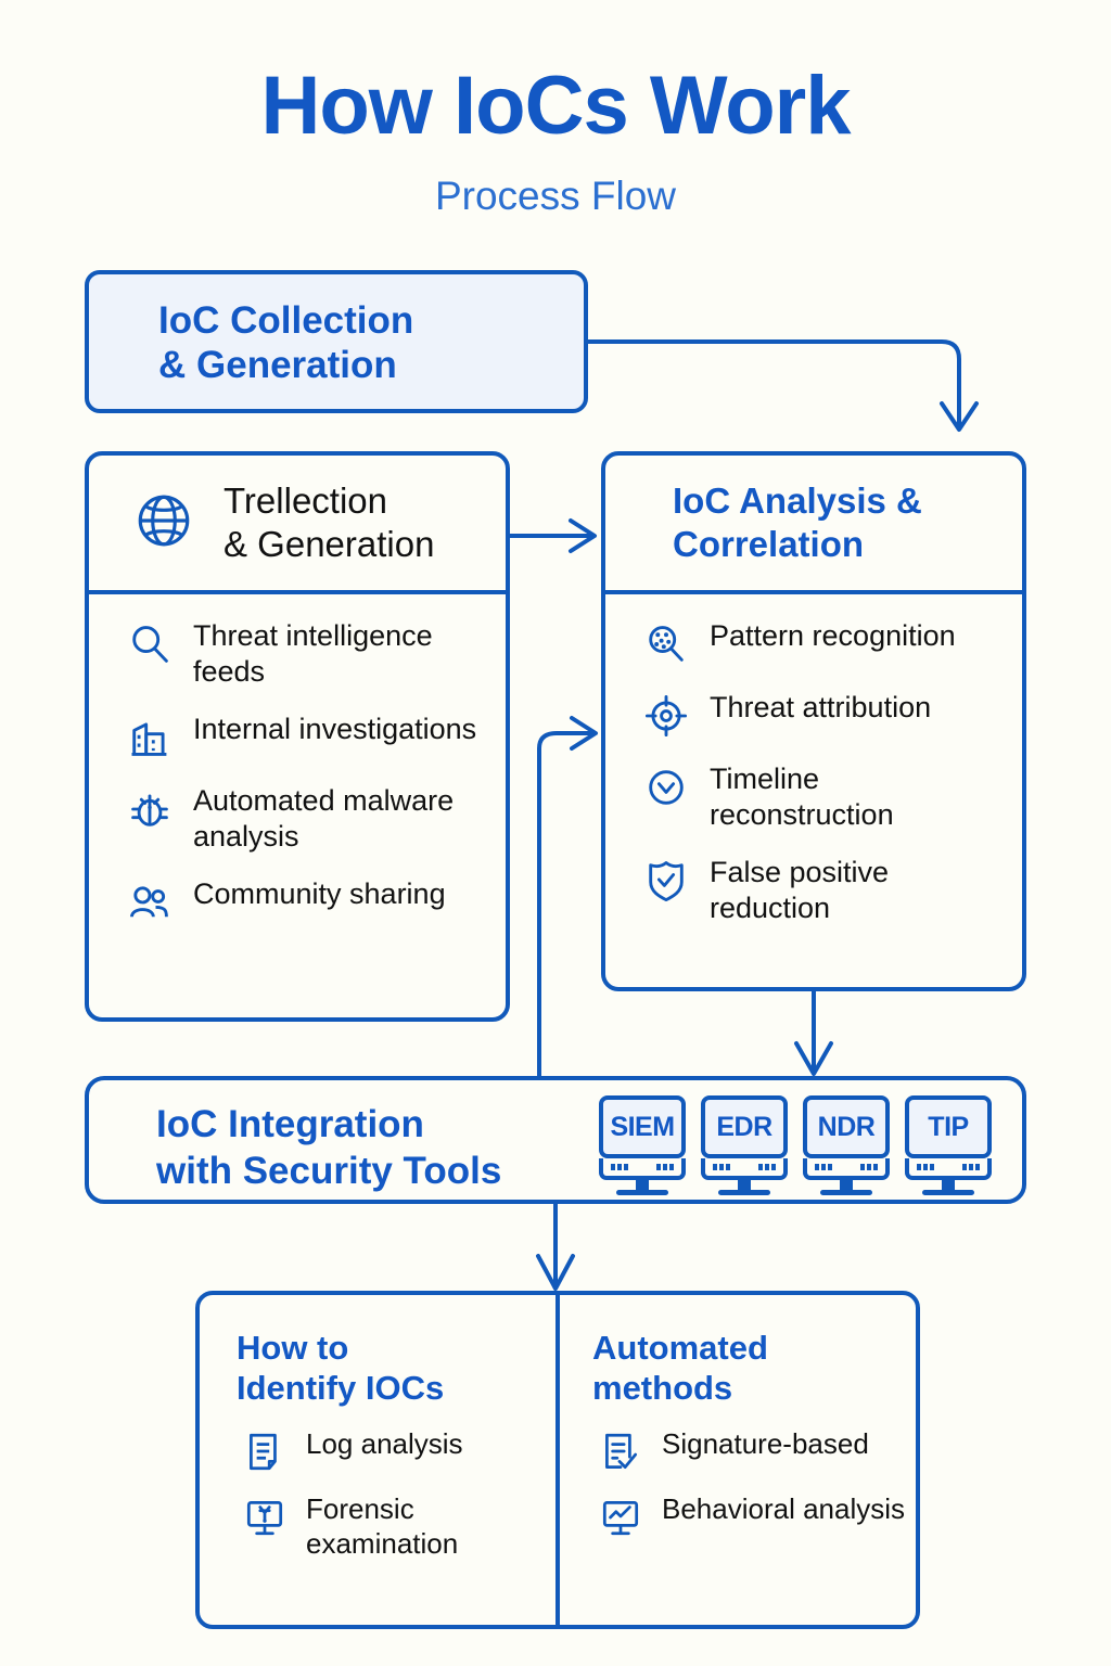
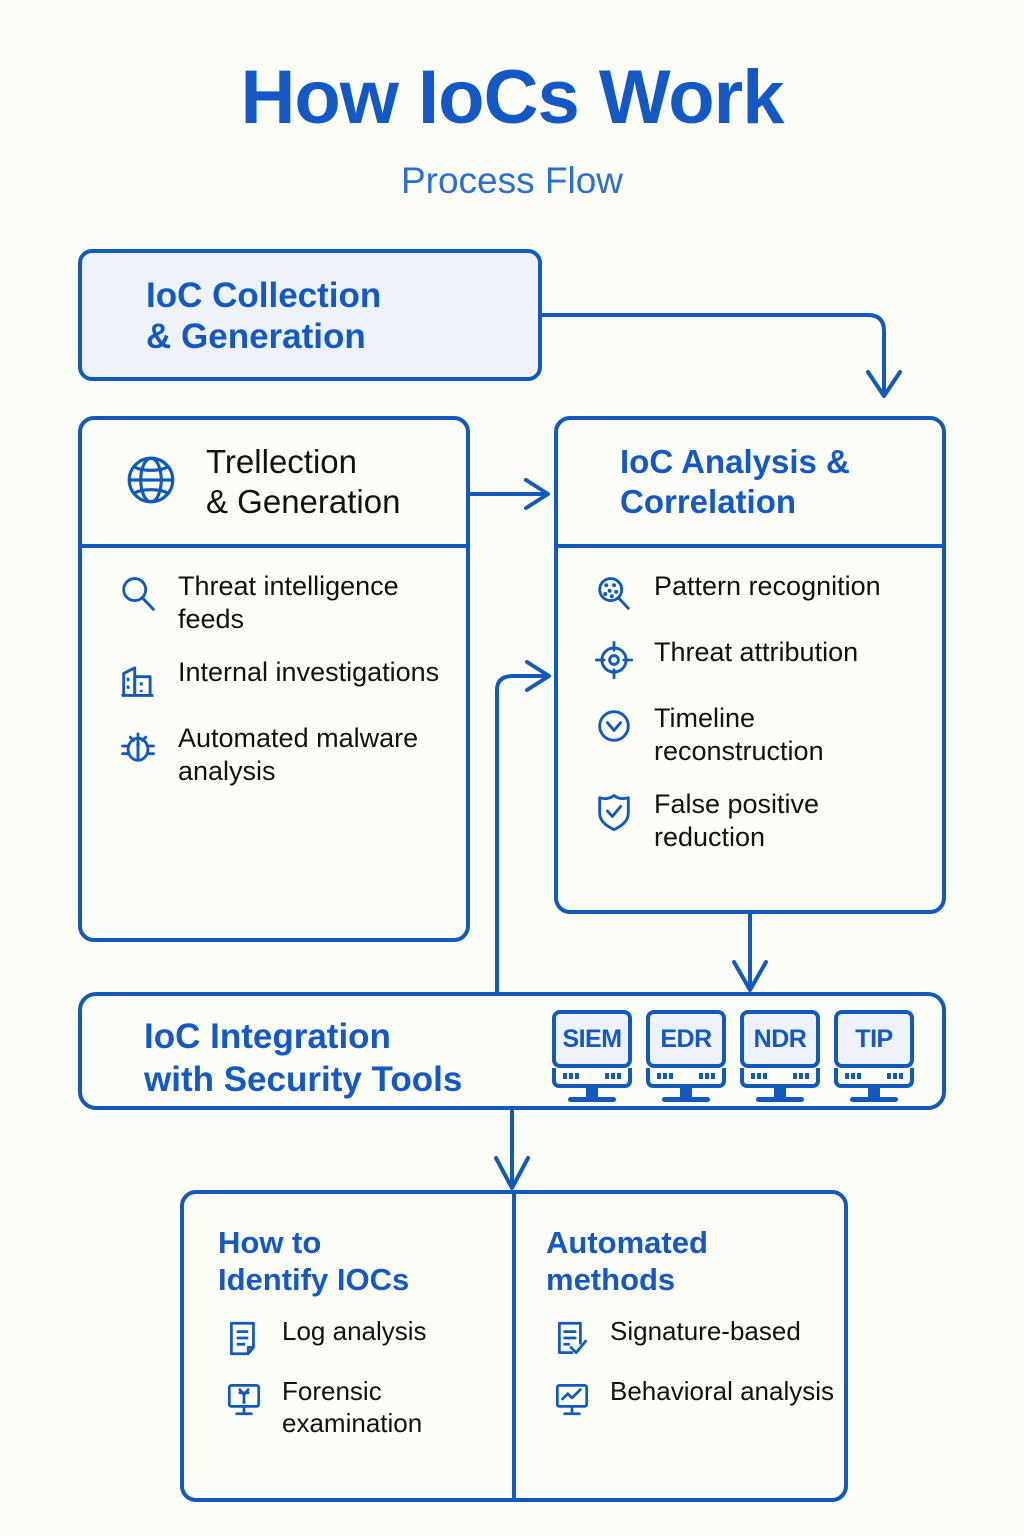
  How IoCs Work
  Process Flow
  IoC Collection
  & Generation
  Trellection
  & Generation
  Threat intelligence feeds
  Internal investigations
  Automated malware analysis
- Community sharing
  IoC Analysis &
  Correlation
  Pattern recognition
  Threat attribution
  Timeline reconstruction
  False positive reduction
  IoC Integration
  with Security Tools
  SIEM
  EDR
  NDR
  TIP
  How to
  Identify IOCs
  Log analysis
  Forensic examination
  Automated
  methods
  Signature-based
  Behavioral analysis
